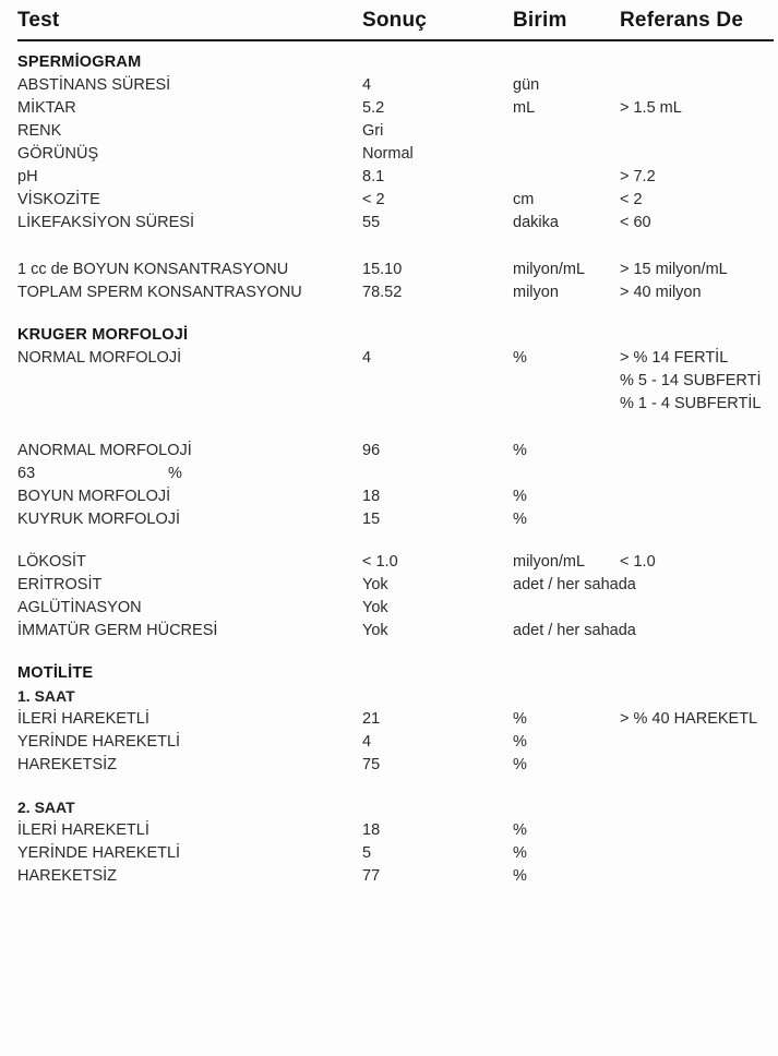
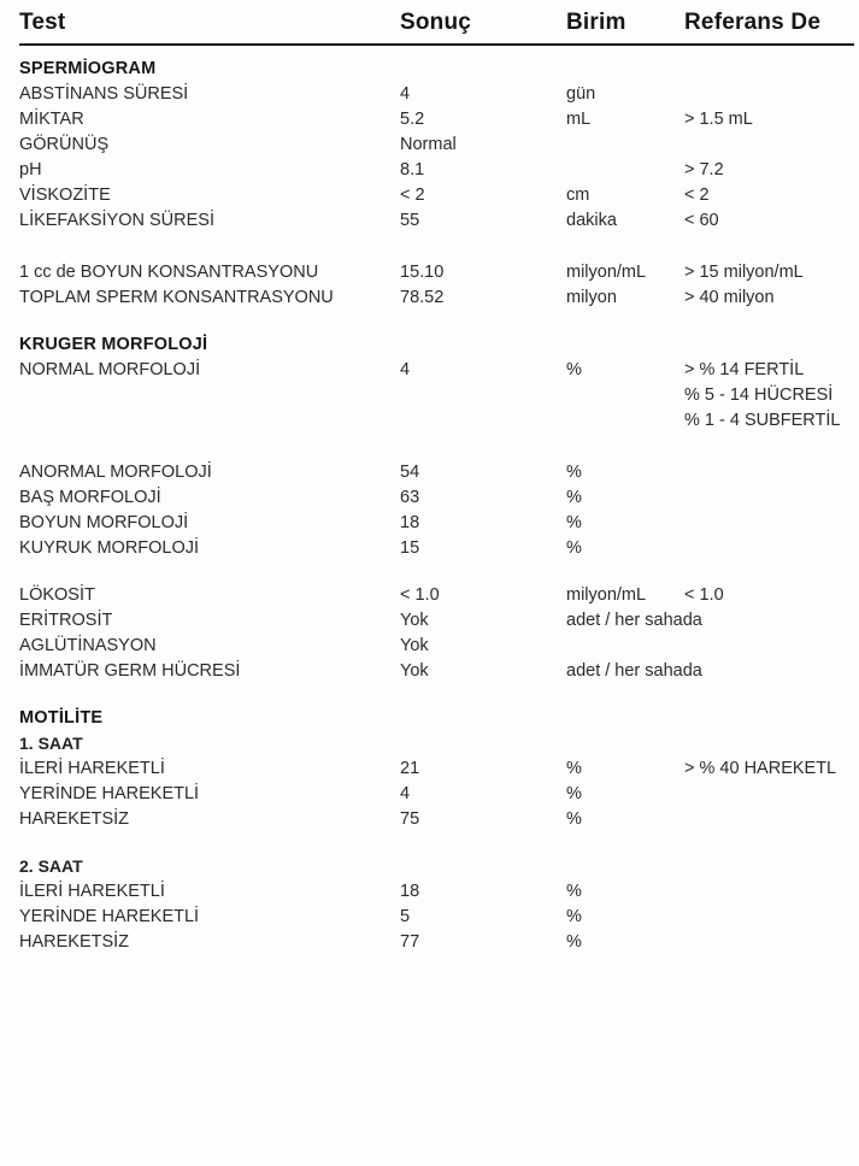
  Test
  Sonuç
  Birim
  Referans De
  SPERMİOGRAM
  ABSTİNANS SÜRESİ
  4
  gün
  MİKTAR
  5.2
  mL
  > 1.5 mL
- RENK
- Gri
  GÖRÜNÜŞ
  Normal
  pH
  8.1
  > 7.2
  VİSKOZİTE
  < 2
  cm
  < 2
  LİKEFAKSİYON SÜRESİ
  55
  dakika
  < 60
  1 cc de BOYUN KONSANTRASYONU
  15.10
  milyon/mL
  > 15 milyon/mL
  TOPLAM SPERM KONSANTRASYONU
  78.52
  milyon
  > 40 milyon
  KRUGER MORFOLOJİ
  NORMAL MORFOLOJİ
  4
  %
  > % 14 FERTİL
- % 5 - 14 SUBFERTİ
+ % 5 - 14 HÜCRESİ
  % 1 - 4 SUBFERTİL
  ANORMAL MORFOLOJİ
- 96
+ 54
  %
+ BAŞ MORFOLOJİ
  63
  %
  BOYUN MORFOLOJİ
  18
  %
  KUYRUK MORFOLOJİ
  15
  %
  LÖKOSİT
  < 1.0
  milyon/mL
  < 1.0
  ERİTROSİT
  Yok
  adet / her sahada
  AGLÜTİNASYON
  Yok
  İMMATÜR GERM HÜCRESİ
  Yok
  adet / her sahada
  MOTİLİTE
  1. SAAT
  İLERİ HAREKETLİ
  21
  %
  > % 40 HAREKETL
  YERİNDE HAREKETLİ
  4
  %
  HAREKETSİZ
  75
  %
  2. SAAT
  İLERİ HAREKETLİ
  18
  %
  YERİNDE HAREKETLİ
  5
  %
  HAREKETSİZ
  77
  %
